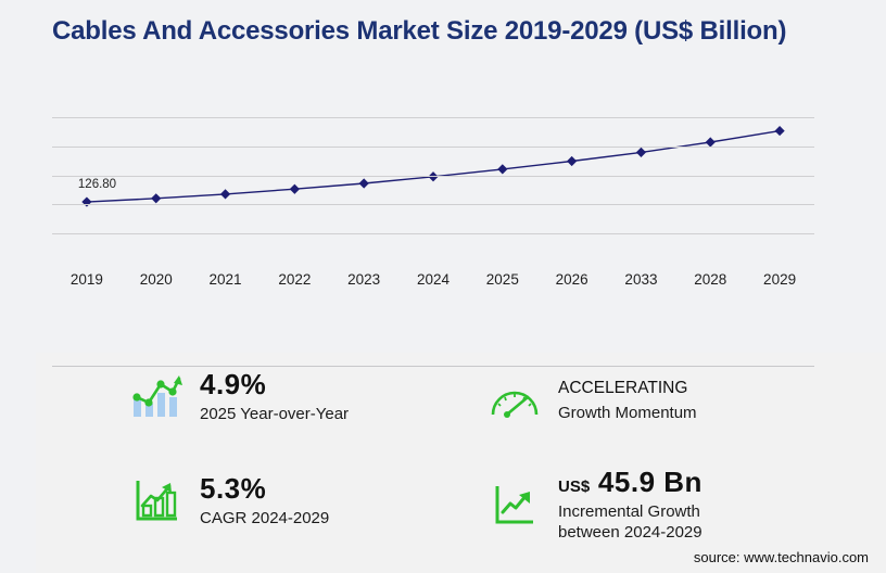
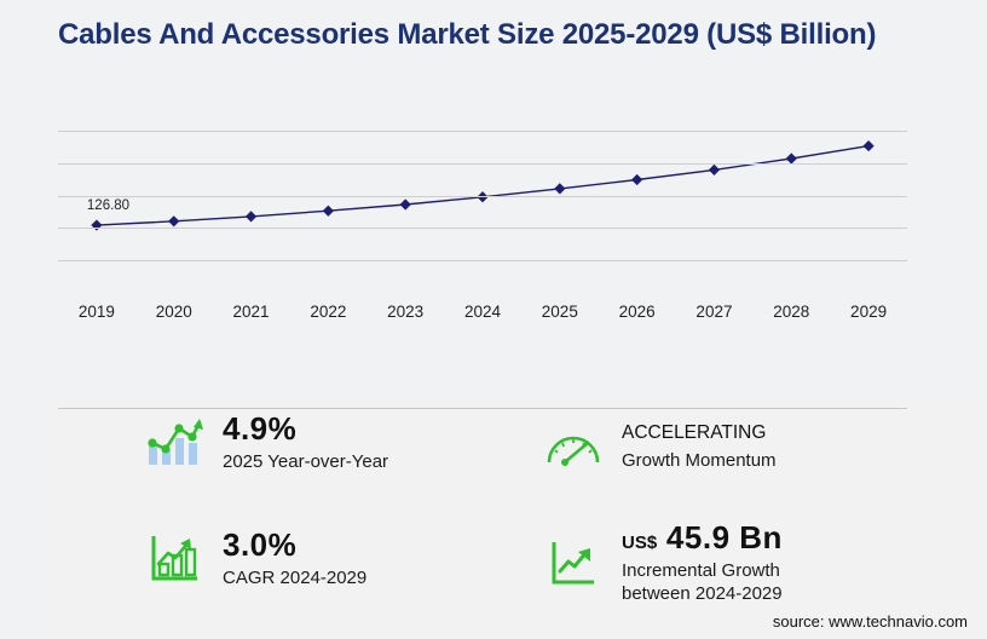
- Cables And Accessories Market Size 2019-2029 (US$ Billion)
+ Cables And Accessories Market Size 2025-2029 (US$ Billion)
  126.80
  2019
  2020
  2021
  2022
  2023
  2024
  2025
  2026
- 2033
+ 2027
  2028
  2029
  4.9%
  2025 Year-over-Year
- 5.3%
+ 3.0%
  CAGR 2024-2029
  ACCELERATING
  Growth Momentum
  US$ 45.9 Bn
  Incremental Growth
  between 2024-2029
  source: www.technavio.com
